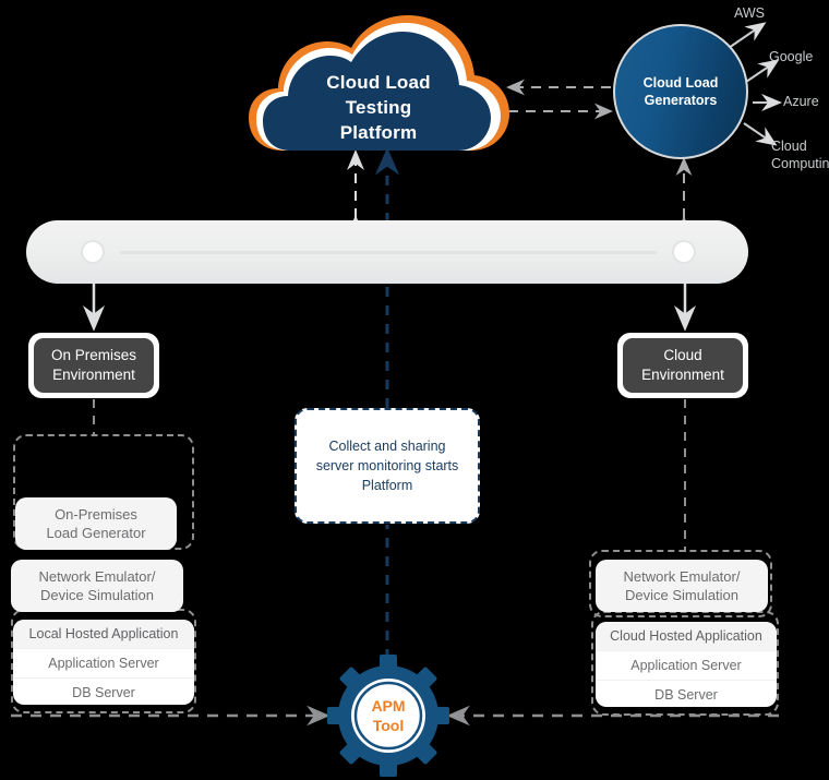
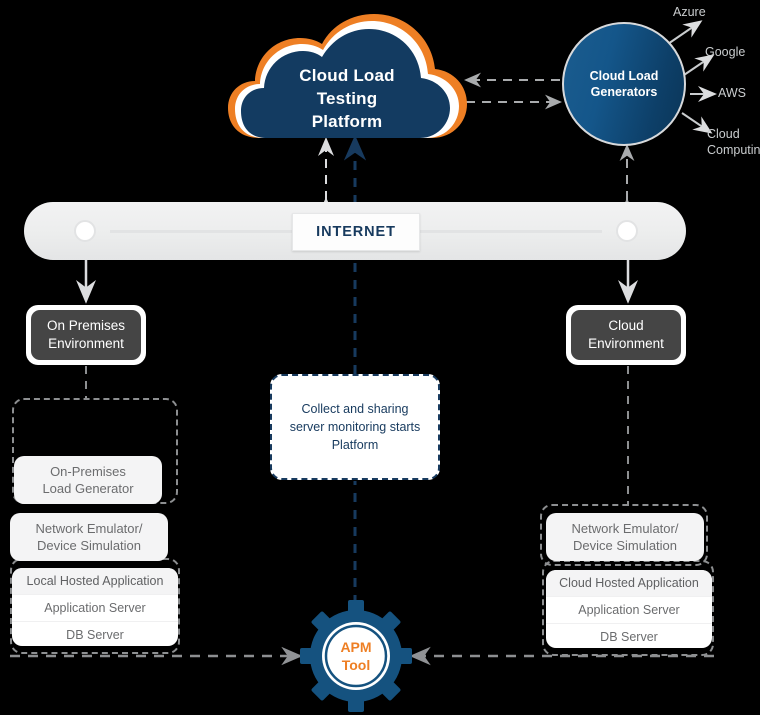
  Cloud Load
  Testing
  Platform
  Cloud Load
  Generators
- AWS
+ Azure
  Google
- Azure
+ AWS
  Cloud
  Computin
+ INTERNET
  On Premises
  Environment
  Cloud
  Environment
  On-Premises
  Load Generator
  Network Emulator/
  Device Simulation
  Local Hosted Application
  Application Server
  DB Server
  Network Emulator/
  Device Simulation
  Cloud Hosted Application
  Application Server
  DB Server
  Collect and sharing
  server monitoring starts
  Platform
  APM
  Tool
